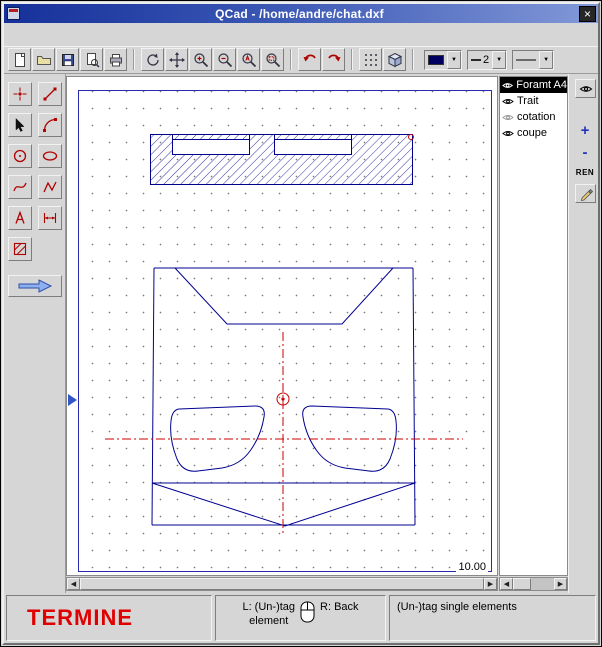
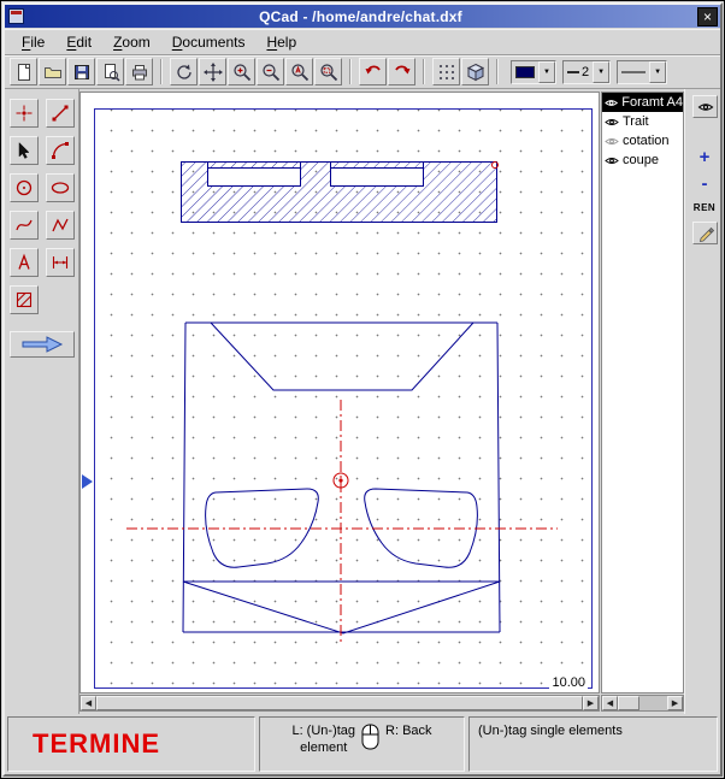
  QCad - /home/andre/chat.dxf
  ×
+ File
+ Edit
+ Zoom
+ Documents
+ Help
  2
  10.00
  Foramt A4
  Trait
  cotation
  coupe
  +
  -
  REN
  TERMINE
  L: (Un-)tag
  element
  R: Back
  (Un-)tag single elements
